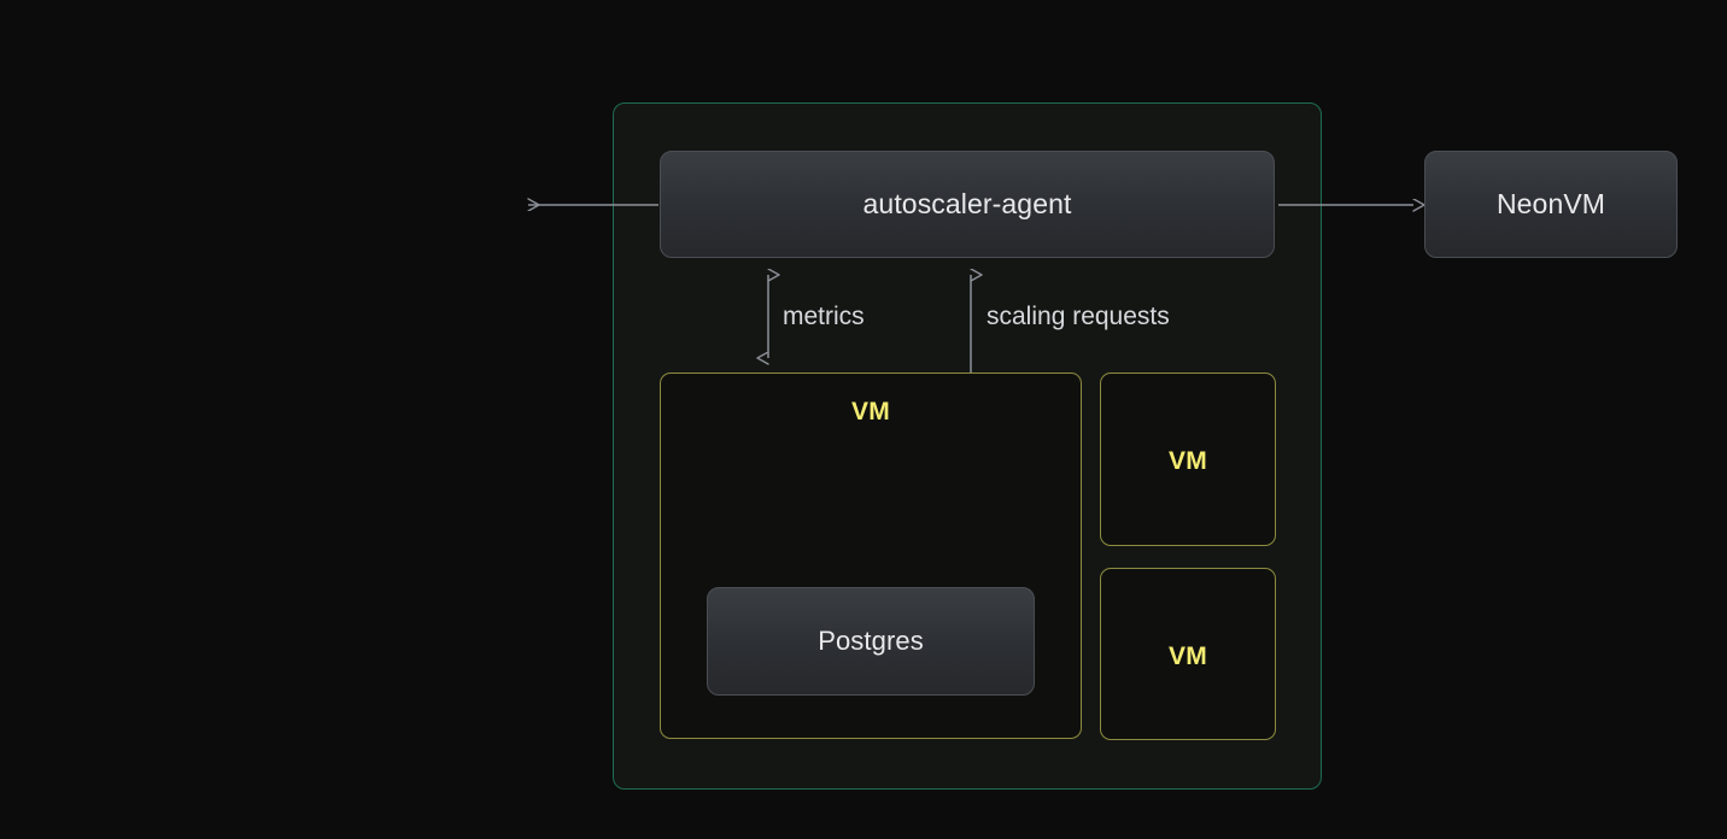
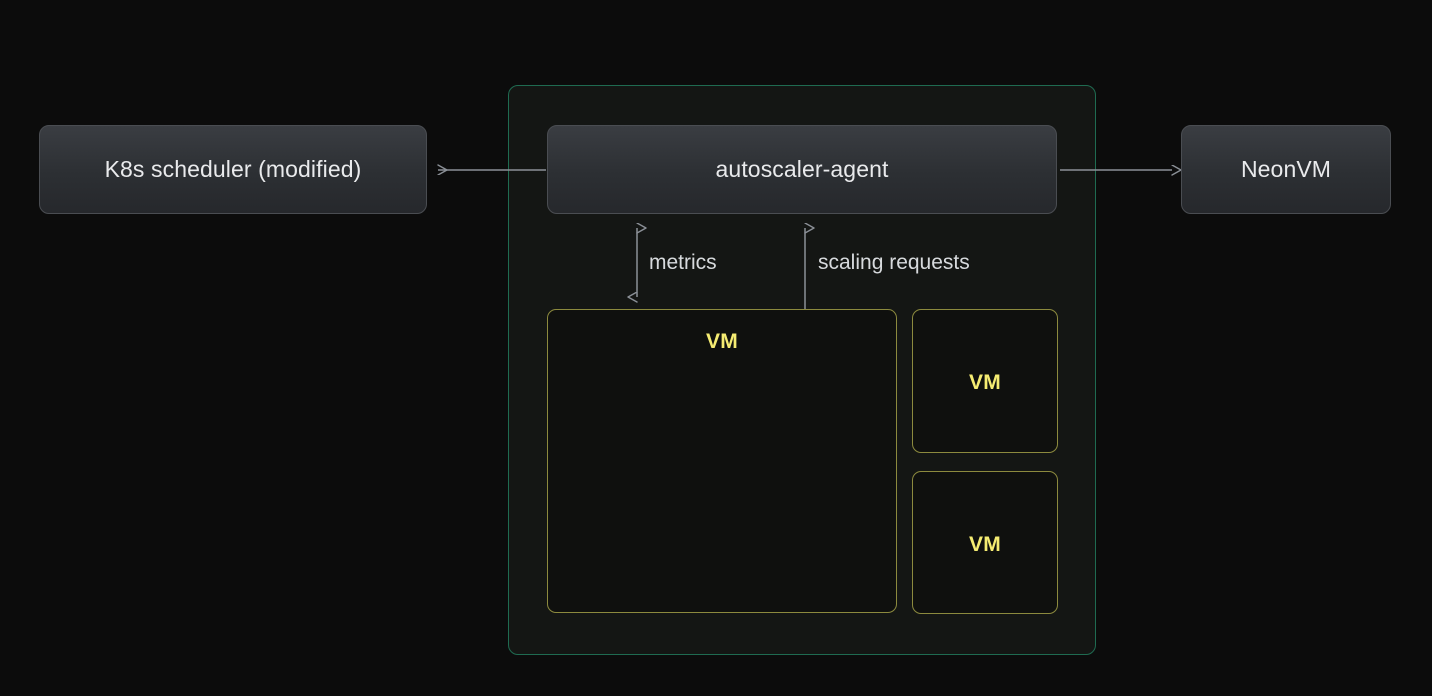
  metrics
  scaling requests
  VM
  VM
  VM
+ K8s scheduler (modified)
  autoscaler-agent
  NeonVM
- Postgres
